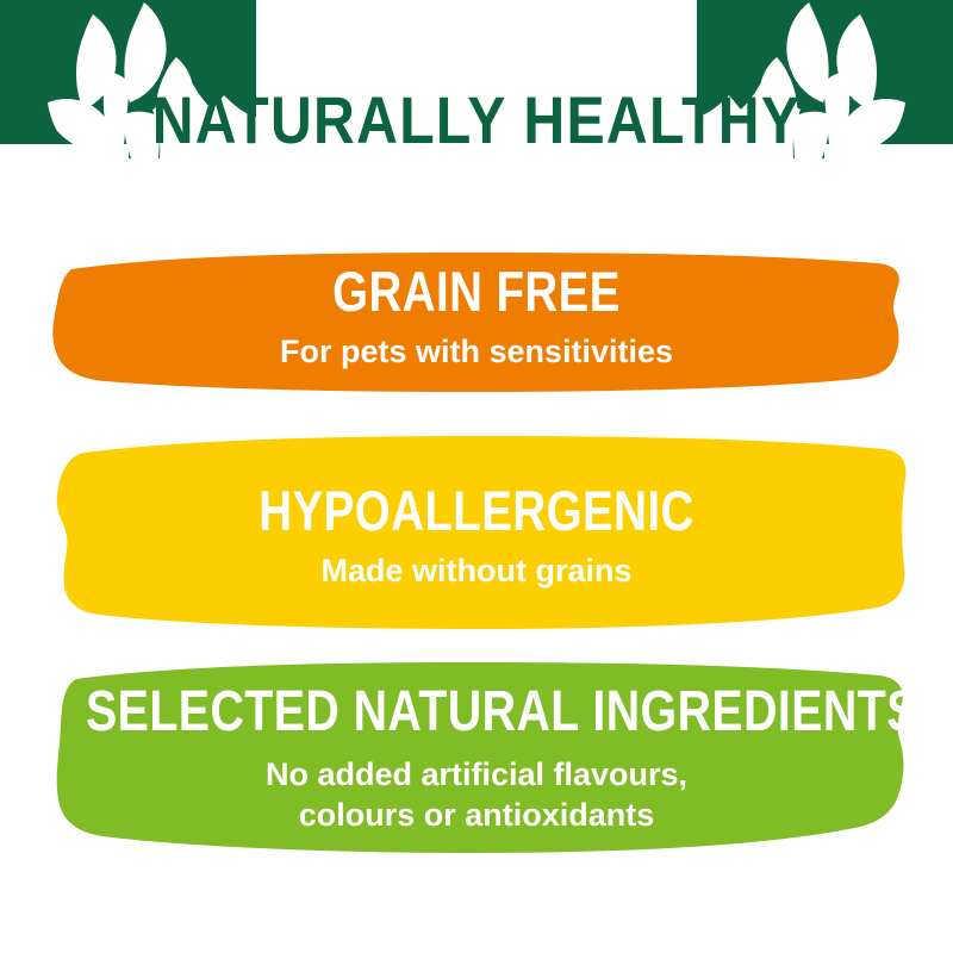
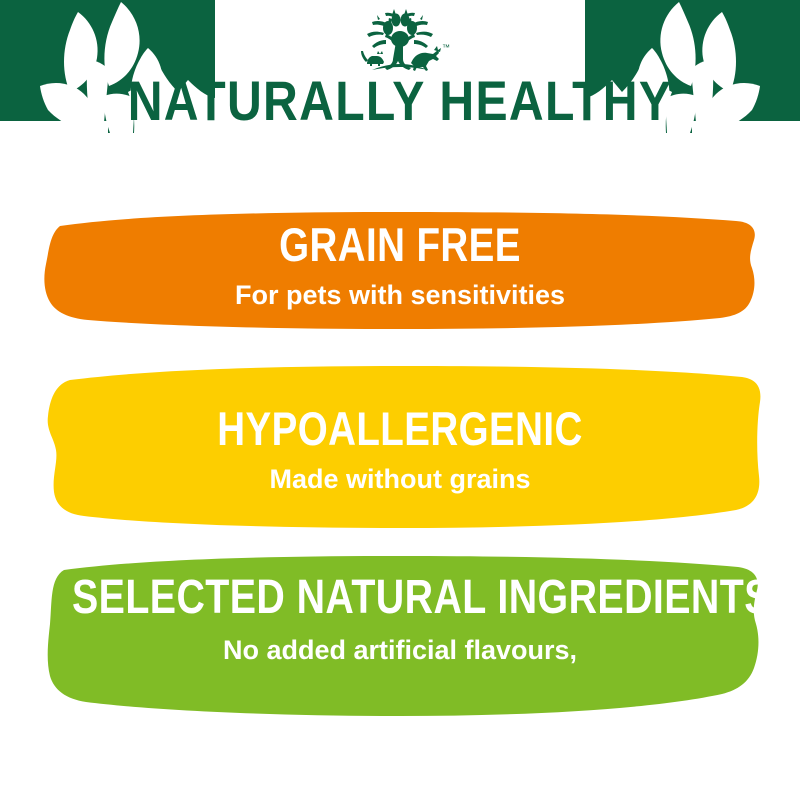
+ ™
  NATURALLY HEALTHY
  GRAIN FREE
  For pets with sensitivities
  HYPOALLERGENIC
  Made without grains
  SELECTED NATURAL INGREDIENTS
  No added artificial flavours,
- colours or antioxidants
